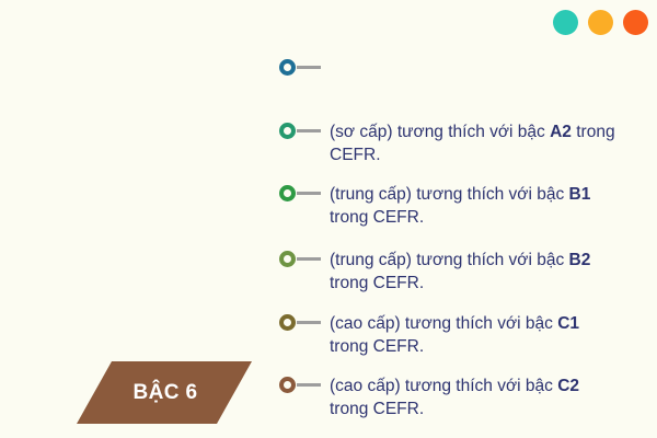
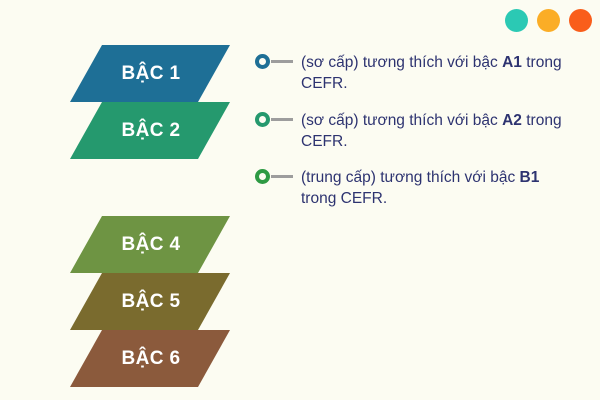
+ BẬC 1
+ BẬC 2
+ BẬC 4
+ BẬC 5
  BẬC 6
+ (sơ cấp) tương thích với bậc A1 trong CEFR.
  (sơ cấp) tương thích với bậc A2 trong CEFR.
  (trung cấp) tương thích với bậc B1 trong CEFR.
- (trung cấp) tương thích với bậc B2 trong CEFR.
- (cao cấp) tương thích với bậc C1 trong CEFR.
- (cao cấp) tương thích với bậc C2 trong CEFR.
